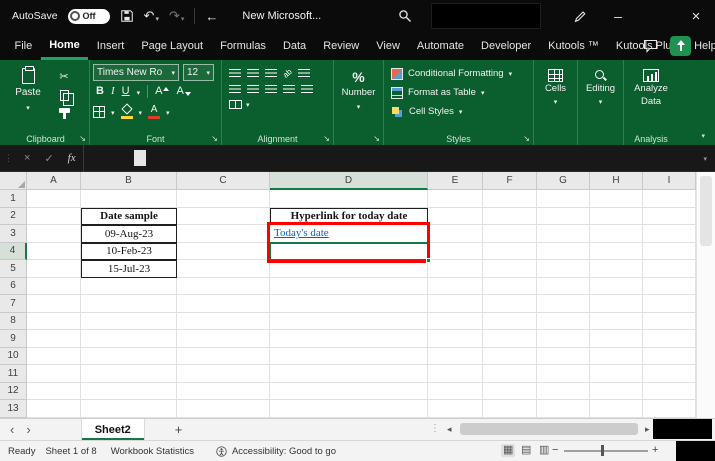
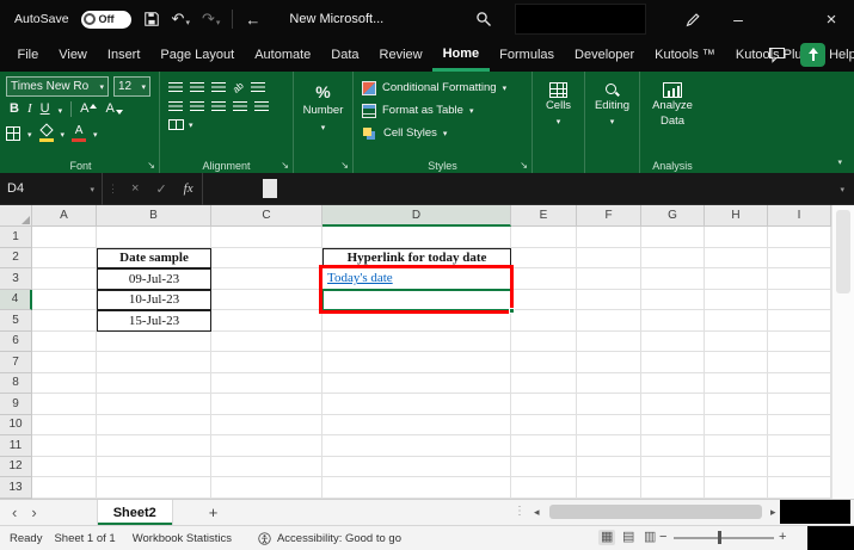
  AutoSave
  Off
  New Microsoft...
  File
- Home
+ View
  Insert
  Page Layout
- Formulas
+ Automate
  Data
  Review
- View
+ Home
- Automate
+ Formulas
  Developer
  Kutools ™
  Kutools Plu
  Help
- Paste
- Clipboard
  Times New Ro
  12
  B
  I
  U
  A
  A
  A
  Font
  Alignment
  %
  Number
  Conditional Formatting
  Format as Table
  Cell Styles
  Styles
  Cells
  Editing
  Analyze
  Data
  Analysis
+ D4
  ×
  ✓
  fx
  A
  B
  C
  D
  E
  F
  G
  H
  I
  1
  2
  Date sample
  Hyperlink for today date
  3
- 09-Aug-23
+ 09-Jul-23
  Today's date
  4
- 10-Feb-23
+ 10-Jul-23
  5
  15-Jul-23
  6
  7
  8
  9
  10
  11
  12
  13
  Sheet2
  +
  Ready
- Sheet 1 of 8
+ Sheet 1 of 1
  Workbook Statistics
  Accessibility: Good to go
  −
  +
